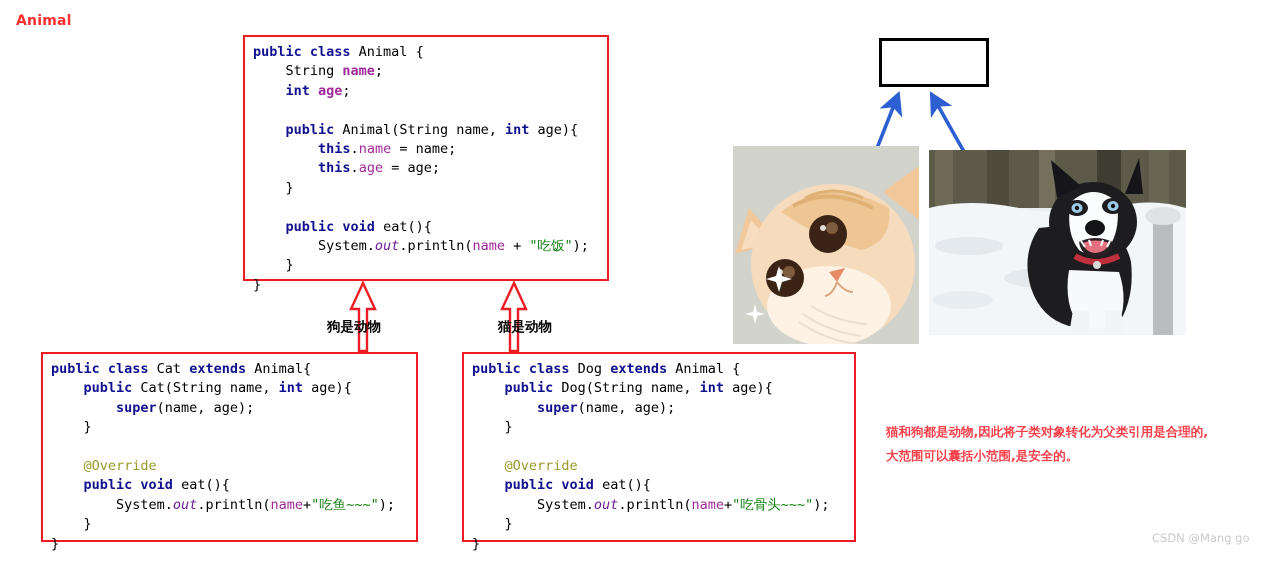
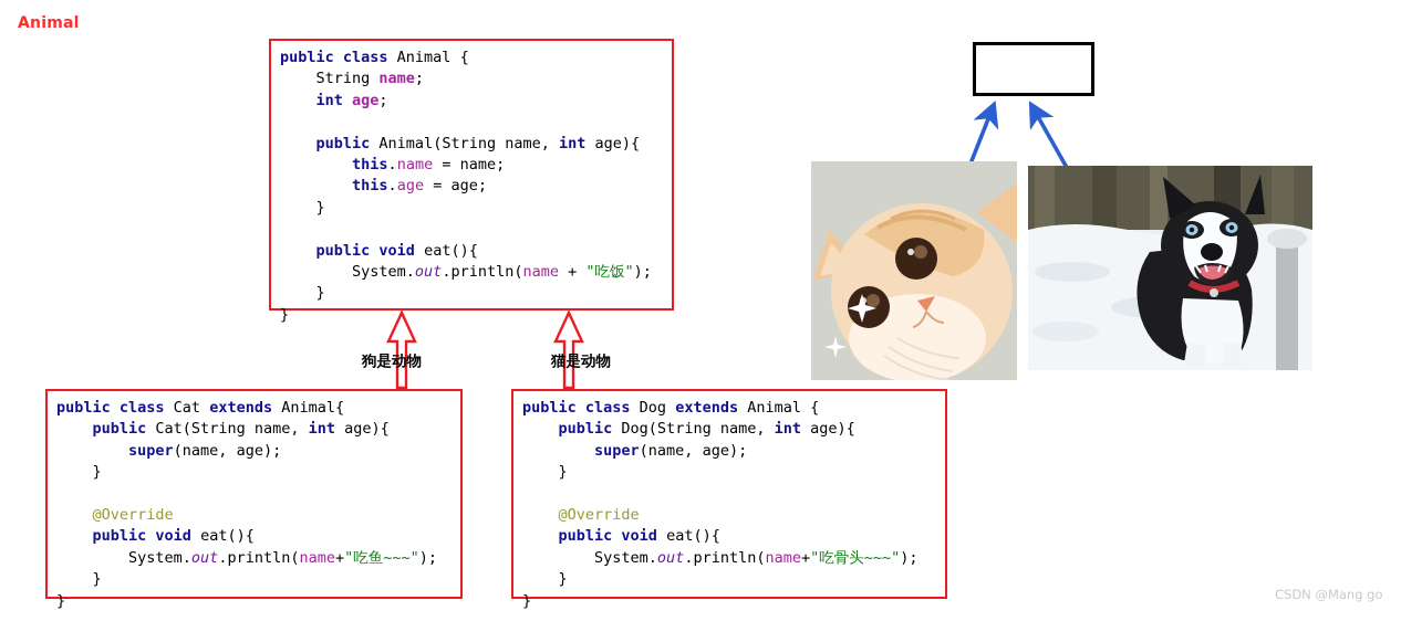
  public class Animal { String name; int age; public Animal(String name, int age){ this.name = name; this.age = age; } public void eat(){ System.out.println(name + "吃饭"); } }
  public class Cat extends Animal{ public Cat(String name, int age){ super(name, age); } @Override public void eat(){ System.out.println(name+"吃鱼~~~"); } }
  public class Dog extends Animal { public Dog(String name, int age){ super(name, age); } @Override public void eat(){ System.out.println(name+"吃骨头~~~"); } }
  狗是动物
  猫是动物
  Animal
- 猫和狗都是动物,因此将子类对象转化为父类引用是合理的,
- 大范围可以囊括小范围,是安全的。
  CSDN @Mang go
